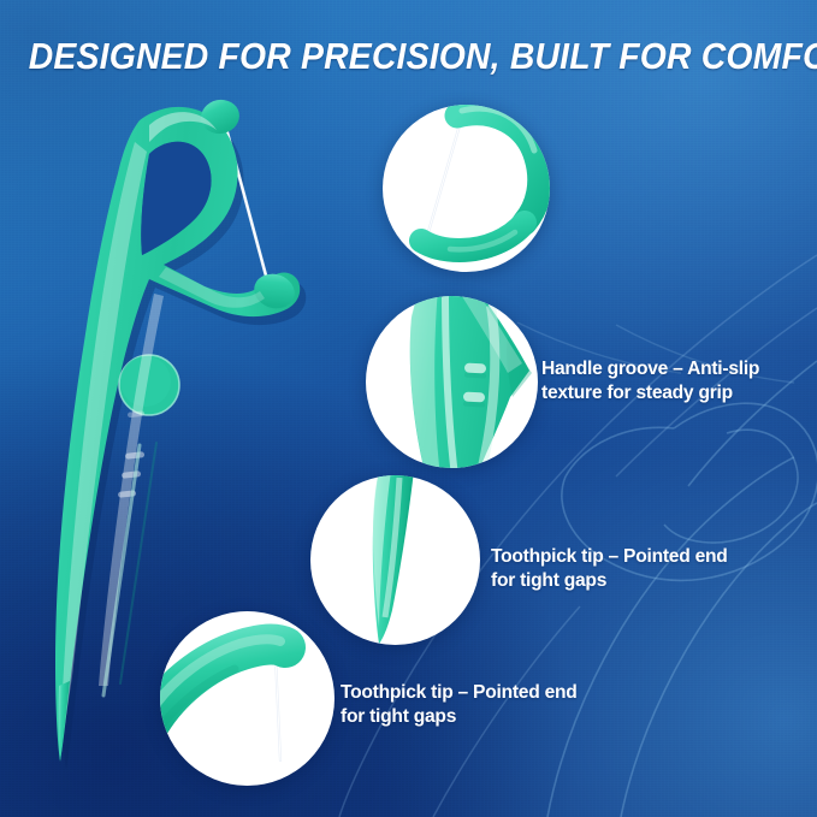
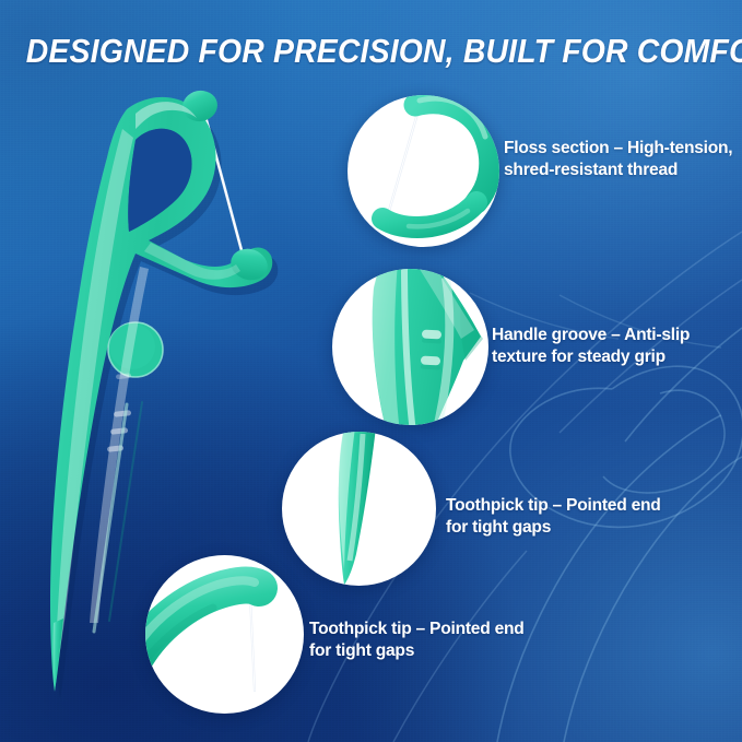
  DESIGNED FOR PRECISION, BUILT FOR COMFO
+ Floss section – High-tension,
+ shred-resistant thread
  Handle groove – Anti-slip
  texture for steady grip
  Toothpick tip – Pointed end
  for tight gaps
  Toothpick tip – Pointed end
  for tight gaps
